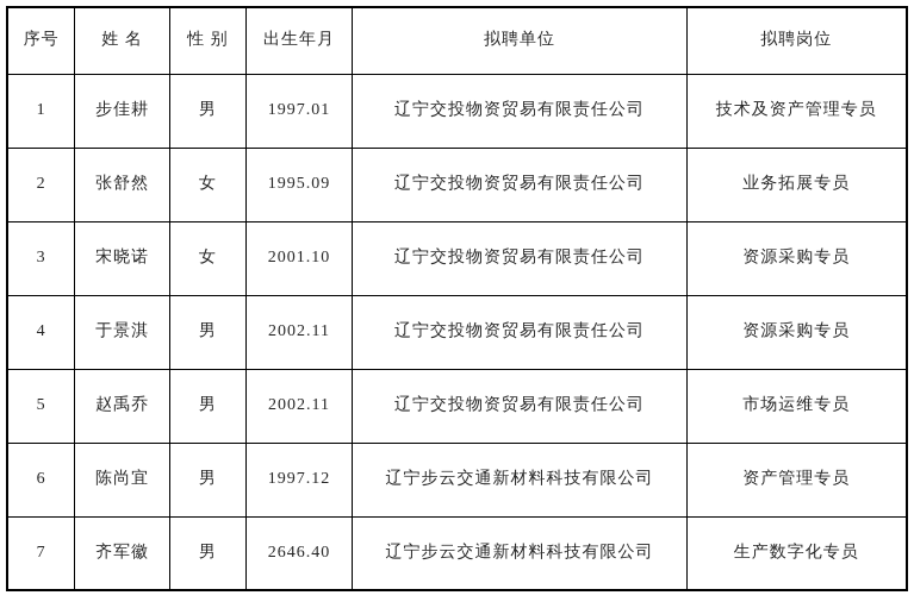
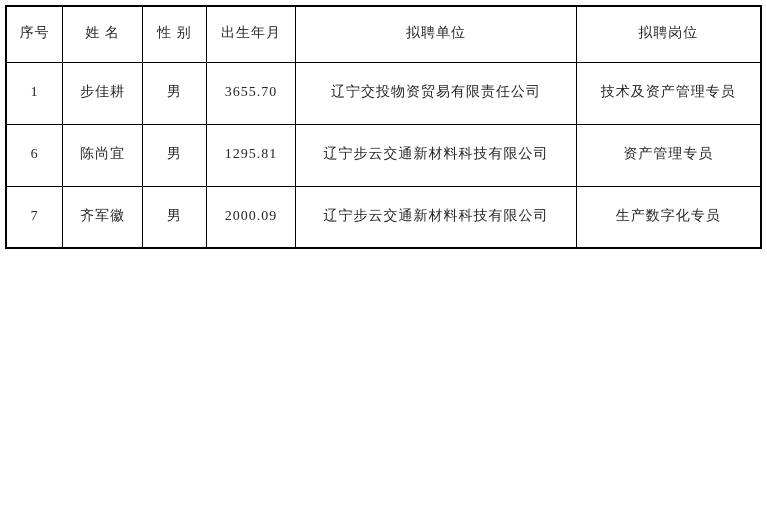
  序号	姓 名	性 别	出生年月	拟聘单位	拟聘岗位
- 1	步佳耕	男	1997.01	辽宁交投物资贸易有限责任公司	技术及资产管理专员
+ 1	步佳耕	男	3655.70	辽宁交投物资贸易有限责任公司	技术及资产管理专员
- 2	张舒然	女	1995.09	辽宁交投物资贸易有限责任公司	业务拓展专员
- 3	宋晓诺	女	2001.10	辽宁交投物资贸易有限责任公司	资源采购专员
- 4	于景淇	男	2002.11	辽宁交投物资贸易有限责任公司	资源采购专员
- 5	赵禹乔	男	2002.11	辽宁交投物资贸易有限责任公司	市场运维专员
- 6	陈尚宜	男	1997.12	辽宁步云交通新材料科技有限公司	资产管理专员
+ 6	陈尚宜	男	1295.81	辽宁步云交通新材料科技有限公司	资产管理专员
- 7	齐军徽	男	2646.40	辽宁步云交通新材料科技有限公司	生产数字化专员
+ 7	齐军徽	男	2000.09	辽宁步云交通新材料科技有限公司	生产数字化专员
